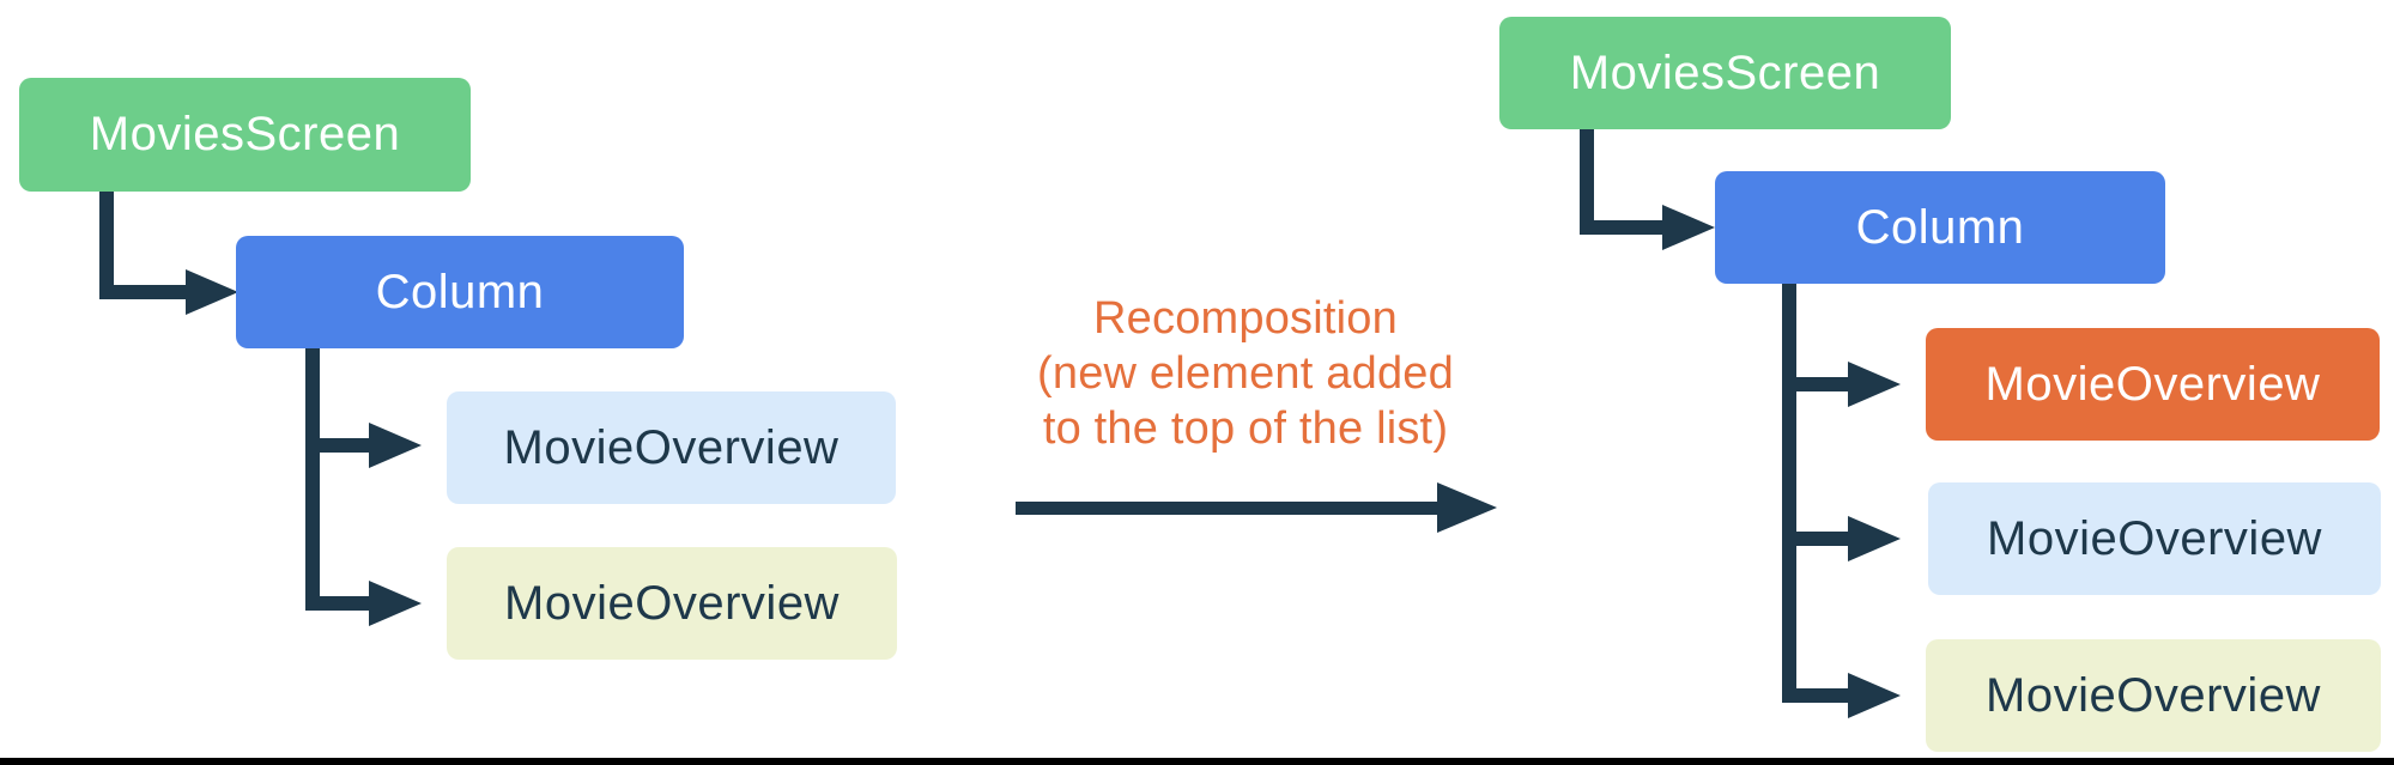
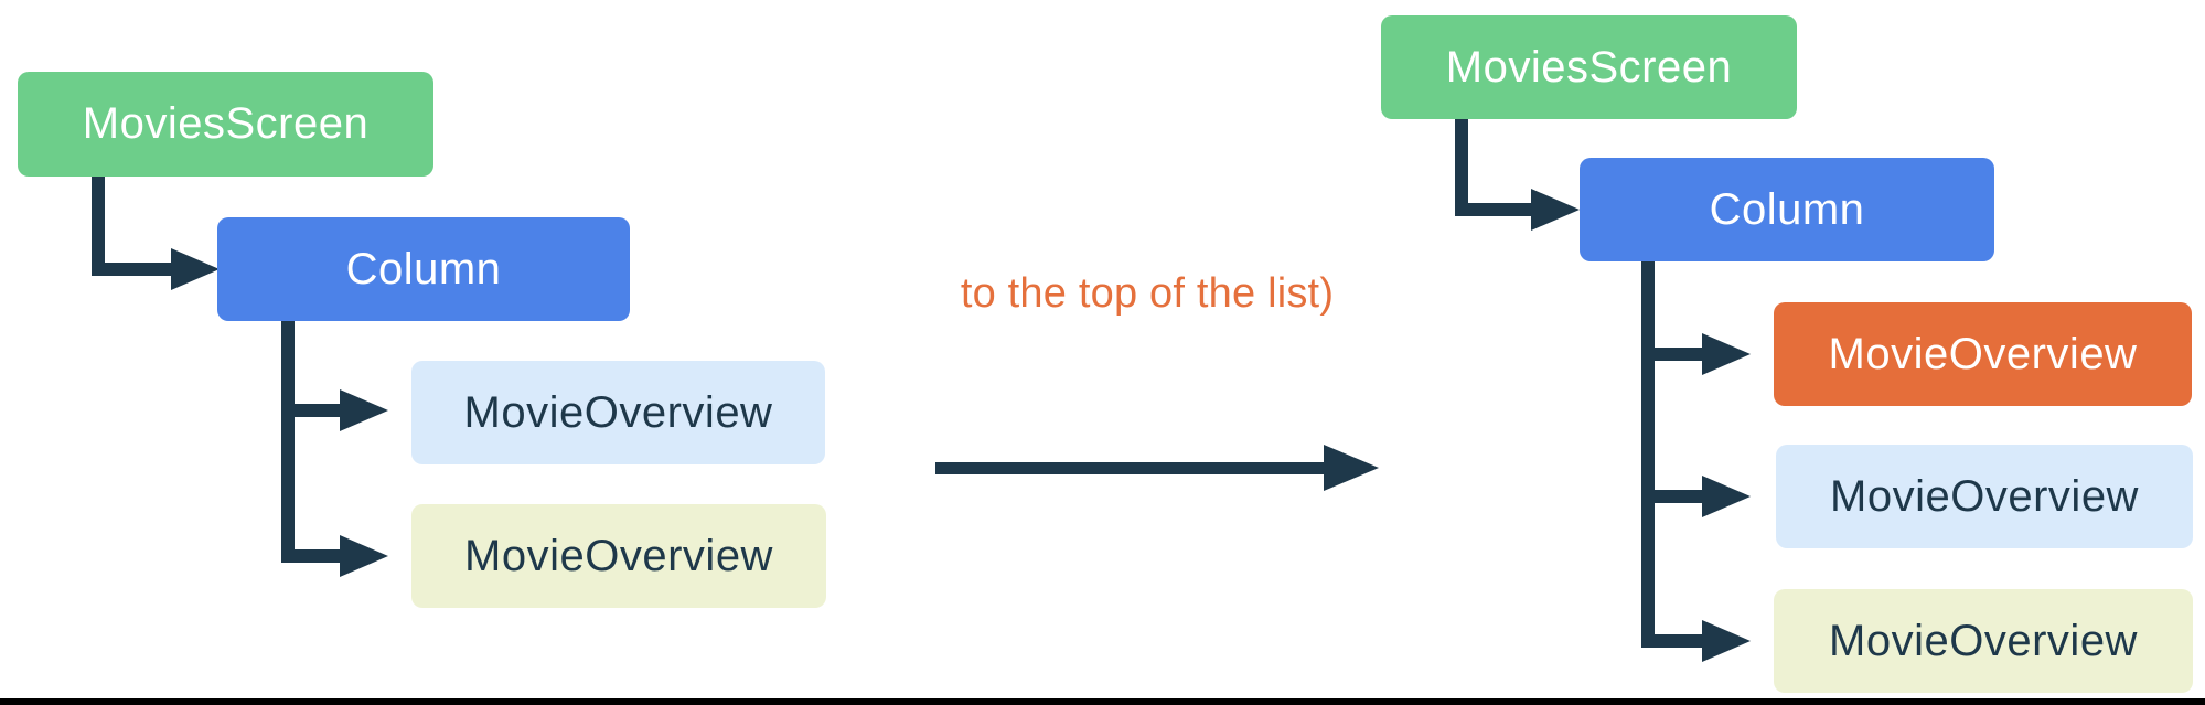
  MoviesScreen
  Column
  MovieOverview
  MovieOverview
- Recomposition
- (new element added
  to the top of the list)
  MoviesScreen
  Column
  MovieOverview
  MovieOverview
  MovieOverview
